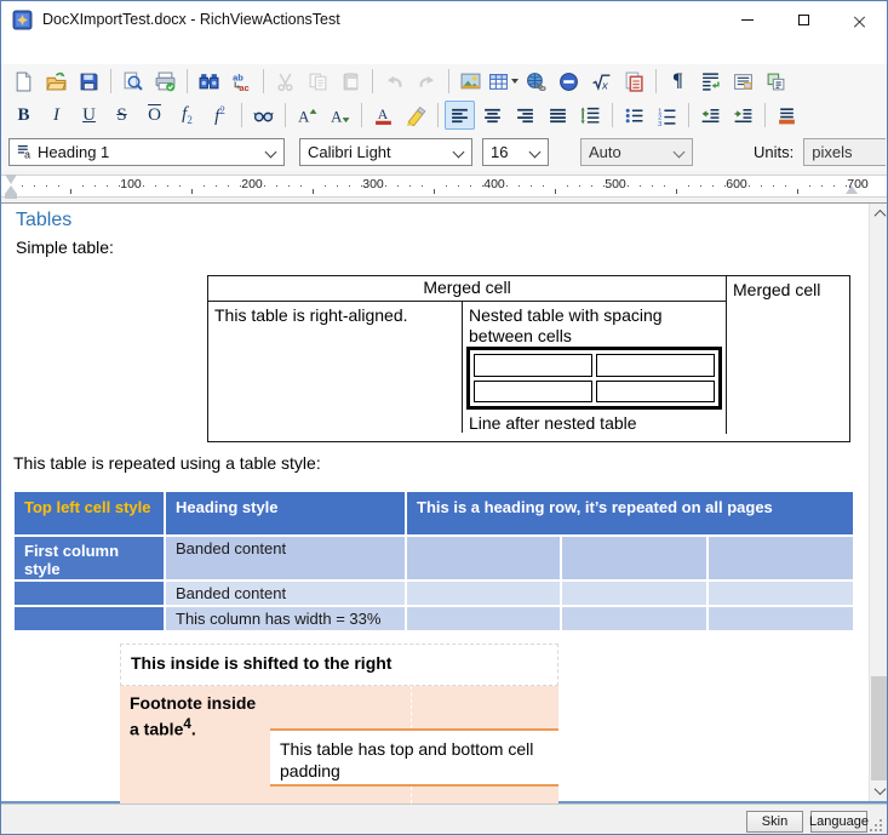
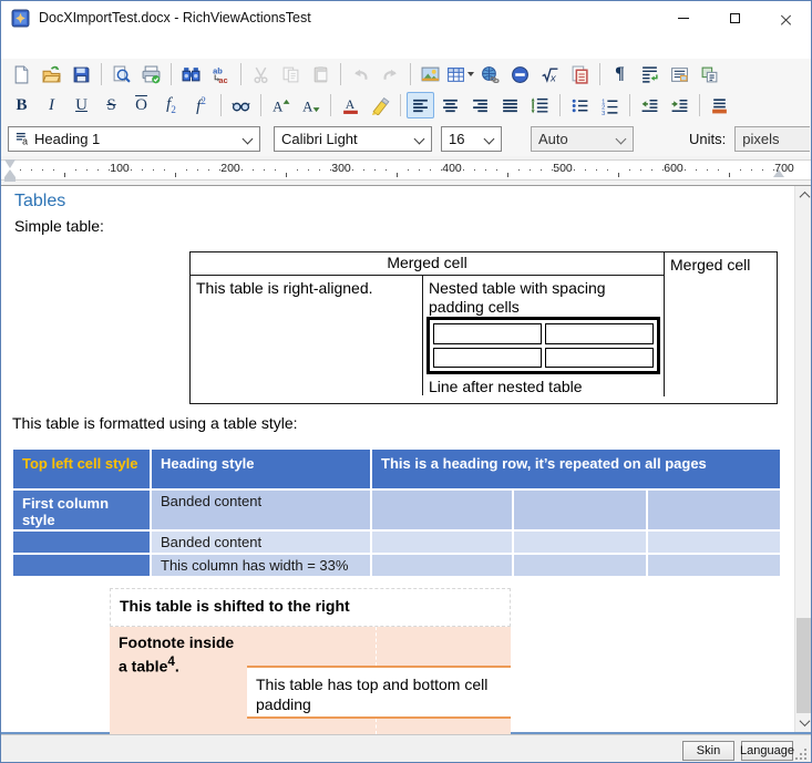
  DocXImportTest.docx - RichViewActionsTest
  ab
  ac
  x
  ¶
  B
  I
  U
  S
  O
  f2
  f2
  A
  A
  A
  a
  Heading 1
  Calibri Light
  16
  Auto
  Units:
  pixels
  100
  200
  300
  400
  500
  600
  700
  Tables
  Simple table:
  Merged cell
  Merged cell
  This table is right-aligned.
- Nested table with spacing between cells
+ Nested table with spacing padding cells
  Line after nested table
- This table is repeated using a table style:
+ This table is formatted using a table style:
  Top left cell style
  Heading style
  This is a heading row, it’s repeated on all pages
  First column style
  Banded content
  Banded content
  This column has width = 33%
- This inside is shifted to the right
+ This table is shifted to the right
  Footnote inside a table4.
  This table has top and bottom cell padding
  Skin
  Language
